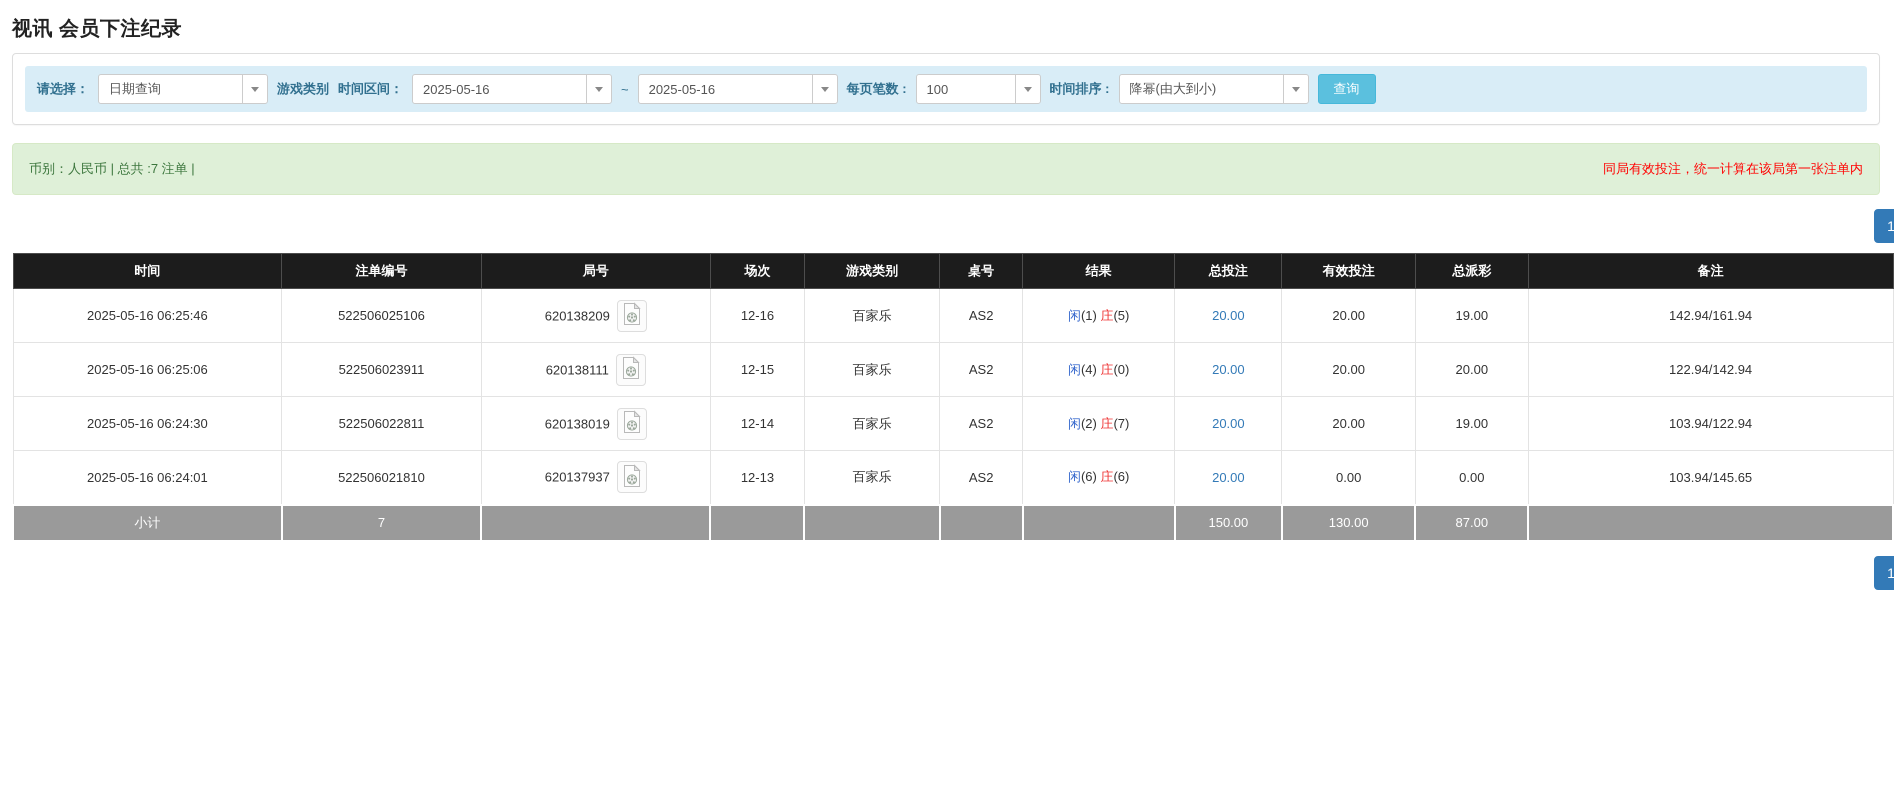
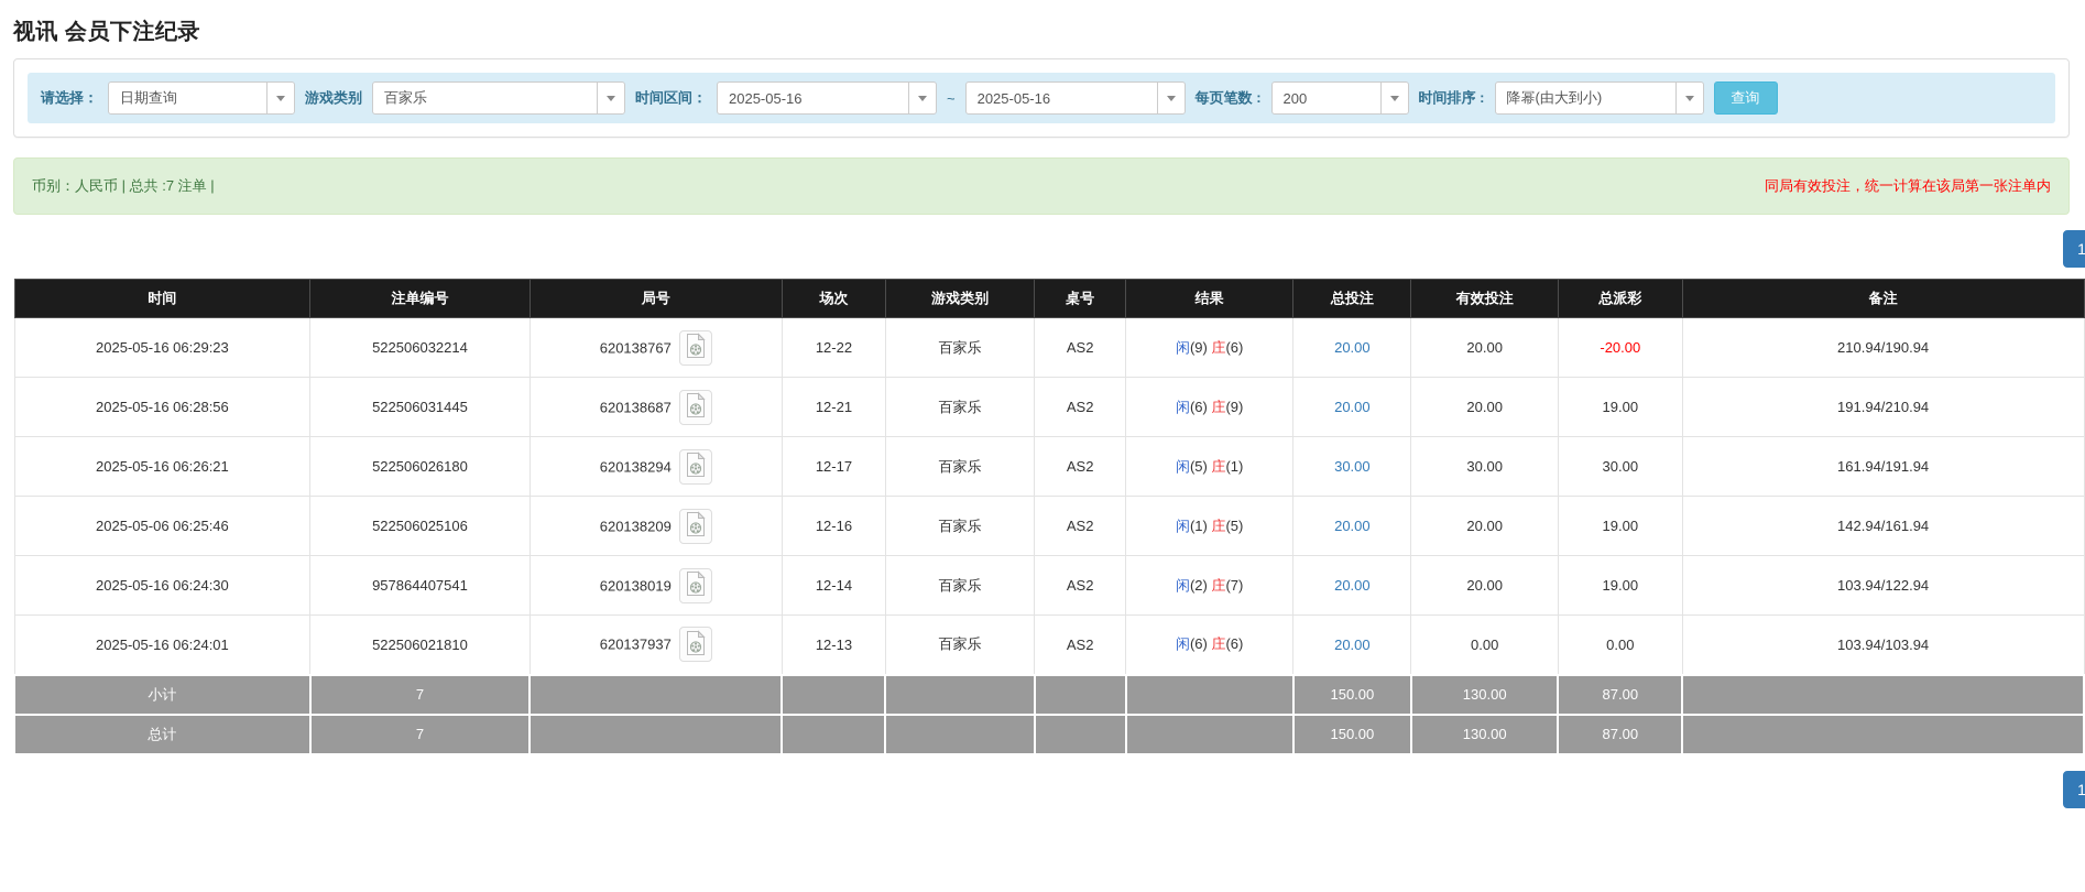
  视讯 会员下注纪录
  请选择：
  日期查询
  游戏类别
+ 百家乐
  时间区间：
  2025-05-16
  ~
  2025-05-16
  每页笔数 :
- 100
+ 200
  时间排序 :
  降幂(由大到小)
  查询
  币别：人民币 | 总共 :7 注单 |
  同局有效投注，统一计算在该局第一张注单内
  1
  时间	注单编号	局号	场次	游戏类别	桌号	结果	总投注	有效投注	总派彩	备注
+ 2025-05-16 06:29:23	522506032214	620138767	12-22	百家乐	AS2	闲(9) 庄(6)	20.00	20.00	-20.00	210.94/190.94
+ 2025-05-16 06:28:56	522506031445	620138687	12-21	百家乐	AS2	闲(6) 庄(9)	20.00	20.00	19.00	191.94/210.94
+ 2025-05-16 06:26:21	522506026180	620138294	12-17	百家乐	AS2	闲(5) 庄(1)	30.00	30.00	30.00	161.94/191.94
- 2025-05-16 06:25:46	522506025106	620138209	12-16	百家乐	AS2	闲(1) 庄(5)	20.00	20.00	19.00	142.94/161.94
+ 2025-05-06 06:25:46	522506025106	620138209	12-16	百家乐	AS2	闲(1) 庄(5)	20.00	20.00	19.00	142.94/161.94
- 2025-05-16 06:25:06	522506023911	620138111	12-15	百家乐	AS2	闲(4) 庄(0)	20.00	20.00	20.00	122.94/142.94
- 2025-05-16 06:24:30	522506022811	620138019	12-14	百家乐	AS2	闲(2) 庄(7)	20.00	20.00	19.00	103.94/122.94
+ 2025-05-16 06:24:30	957864407541	620138019	12-14	百家乐	AS2	闲(2) 庄(7)	20.00	20.00	19.00	103.94/122.94
- 2025-05-16 06:24:01	522506021810	620137937	12-13	百家乐	AS2	闲(6) 庄(6)	20.00	0.00	0.00	103.94/145.65
+ 2025-05-16 06:24:01	522506021810	620137937	12-13	百家乐	AS2	闲(6) 庄(6)	20.00	0.00	0.00	103.94/103.94
  小计	7						150.00	130.00	87.00
+ 总计	7						150.00	130.00	87.00
  1
